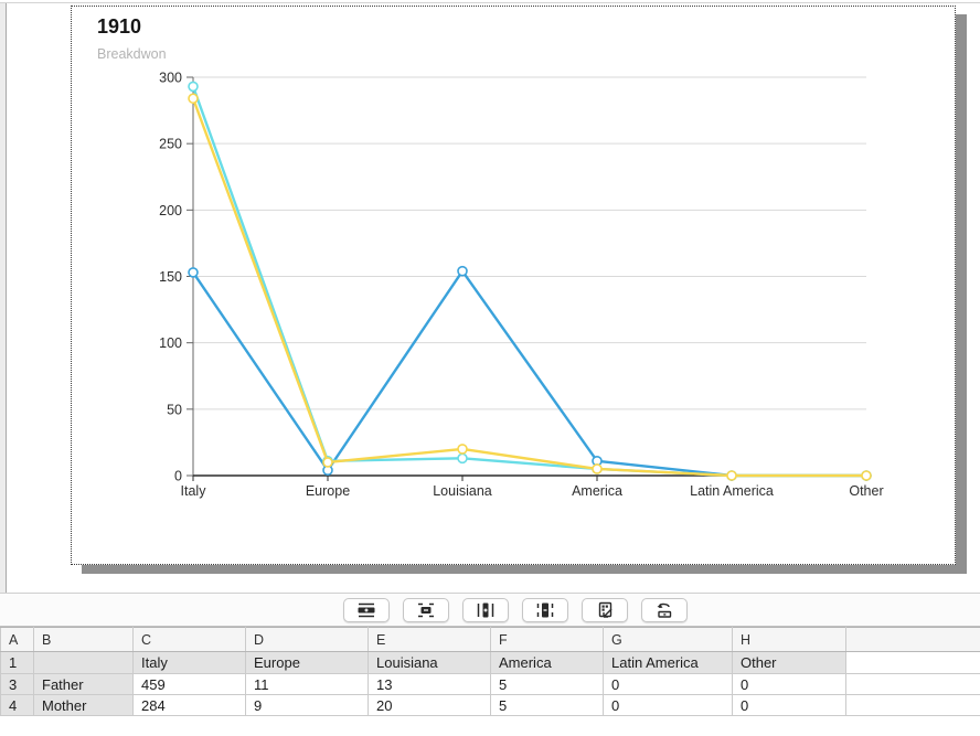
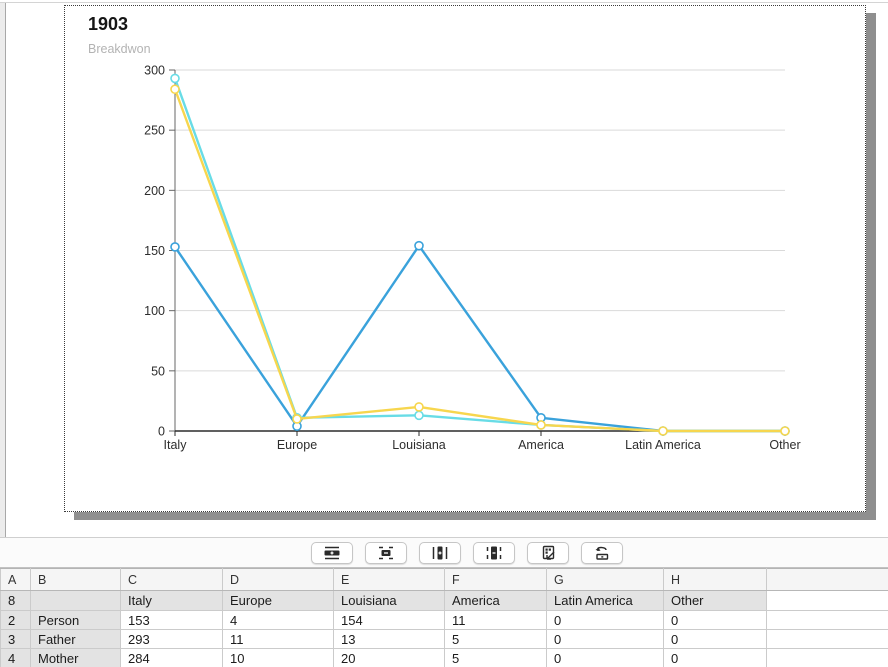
  0
  50
  100
  150
  200
  250
  300
  Italy
  Europe
  Louisiana
  America
  Latin America
  Other
- 1910
+ 1903
  Breakdwon
  A	B	C	D	E	F	G	H
- 1		Italy	Europe	Louisiana	America	Latin America	Other
+ 8		Italy	Europe	Louisiana	America	Latin America	Other
+ 2	Person	153	4	154	11	0	0
- 3	Father	459	11	13	5	0	0
+ 3	Father	293	11	13	5	0	0
- 4	Mother	284	9	20	5	0	0
+ 4	Mother	284	10	20	5	0	0
